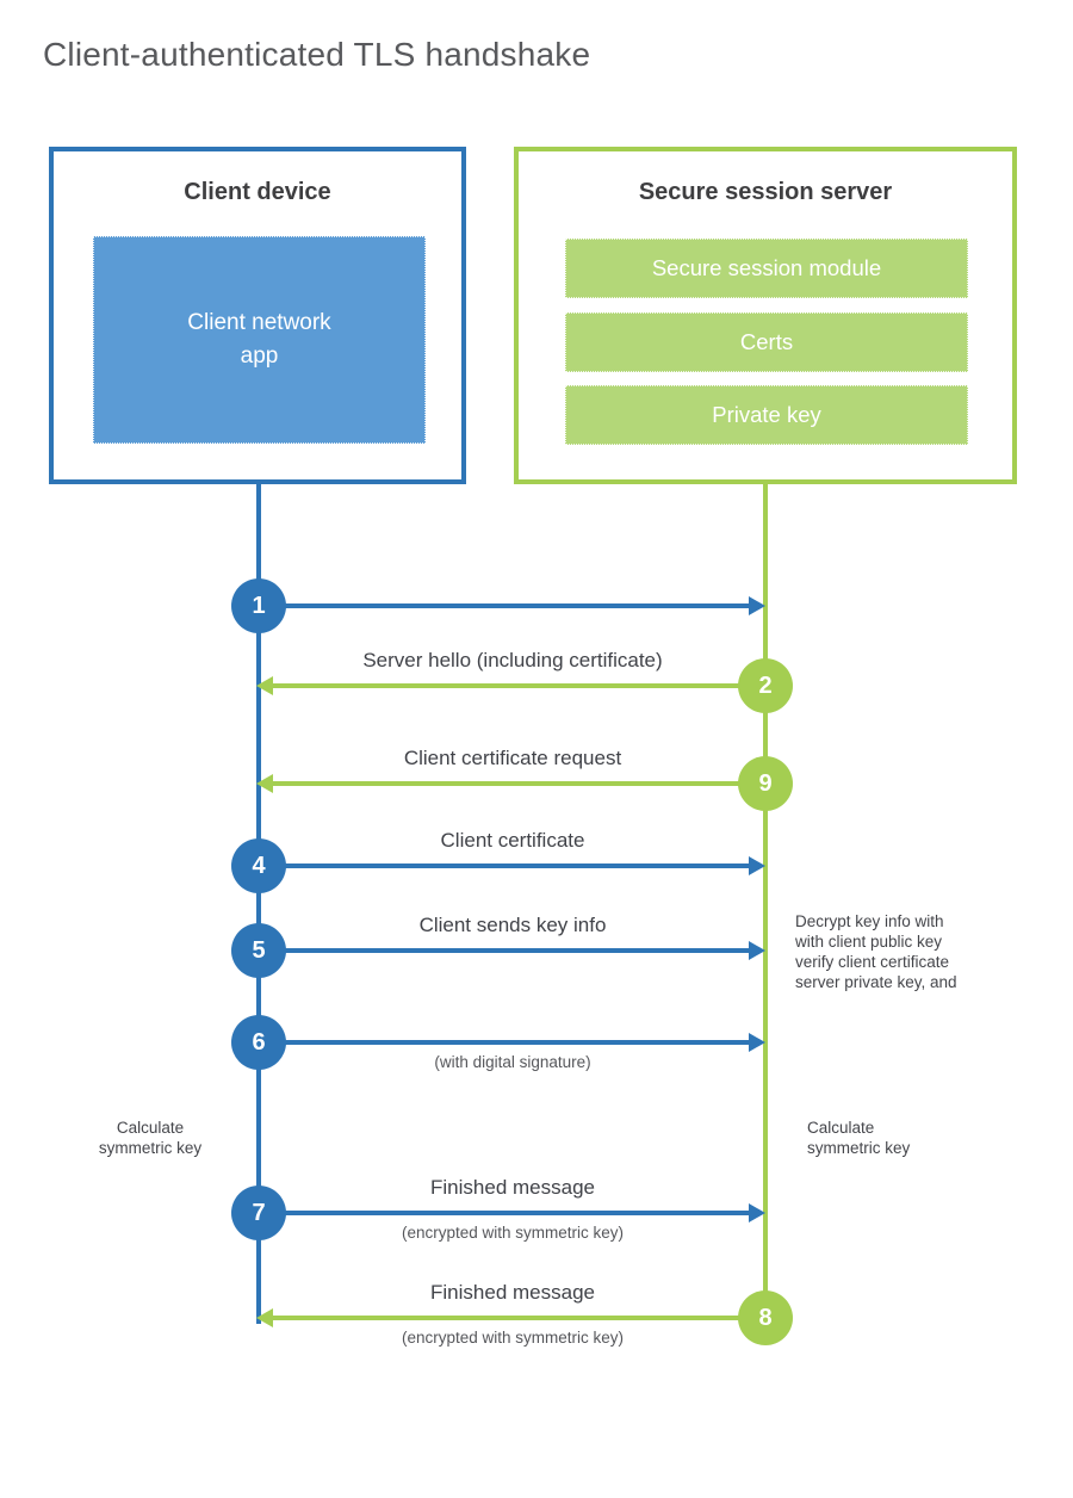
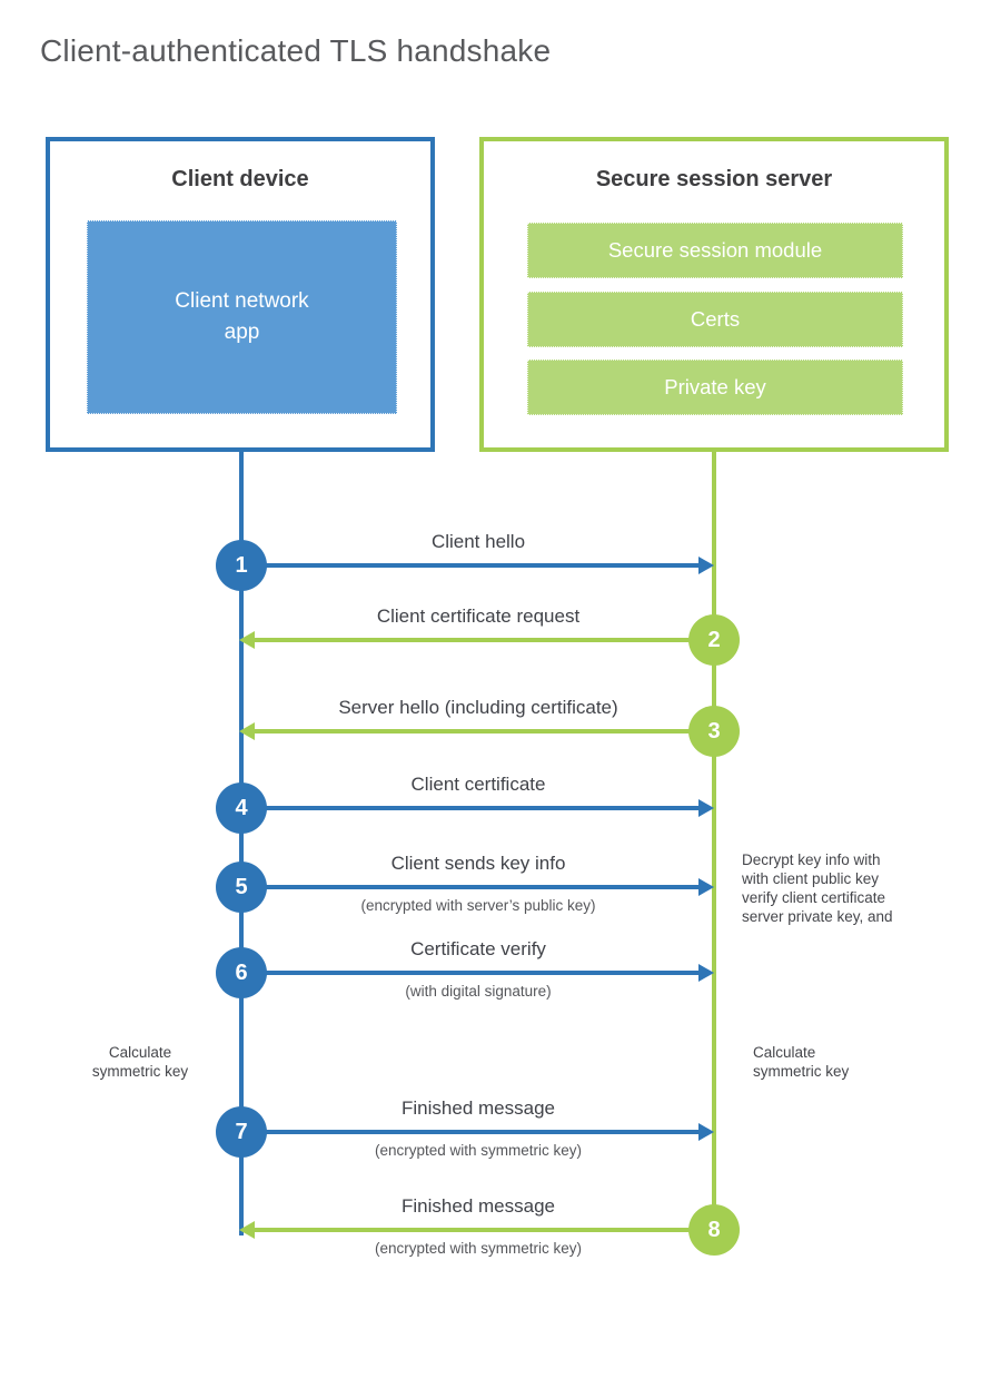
  Client-authenticated TLS handshake
  Client device
  Client network
  app
  Secure session server
  Secure session module
  Certs
  Private key
+ Client hello
  1
- Server hello (including certificate)
+ Client certificate request
  2
- Client certificate request
+ Server hello (including certificate)
- 9
+ 3
  Client certificate
  4
  Client sends key info
  5
+ (encrypted with server’s public key)
+ Certificate verify
  6
  (with digital signature)
  Finished message
  7
  (encrypted with symmetric key)
  Finished message
  8
  (encrypted with symmetric key)
  Decrypt key info with
  with client public key
  verify client certificate
  server private key, and
  Calculate
  symmetric key
  Calculate
  symmetric key
